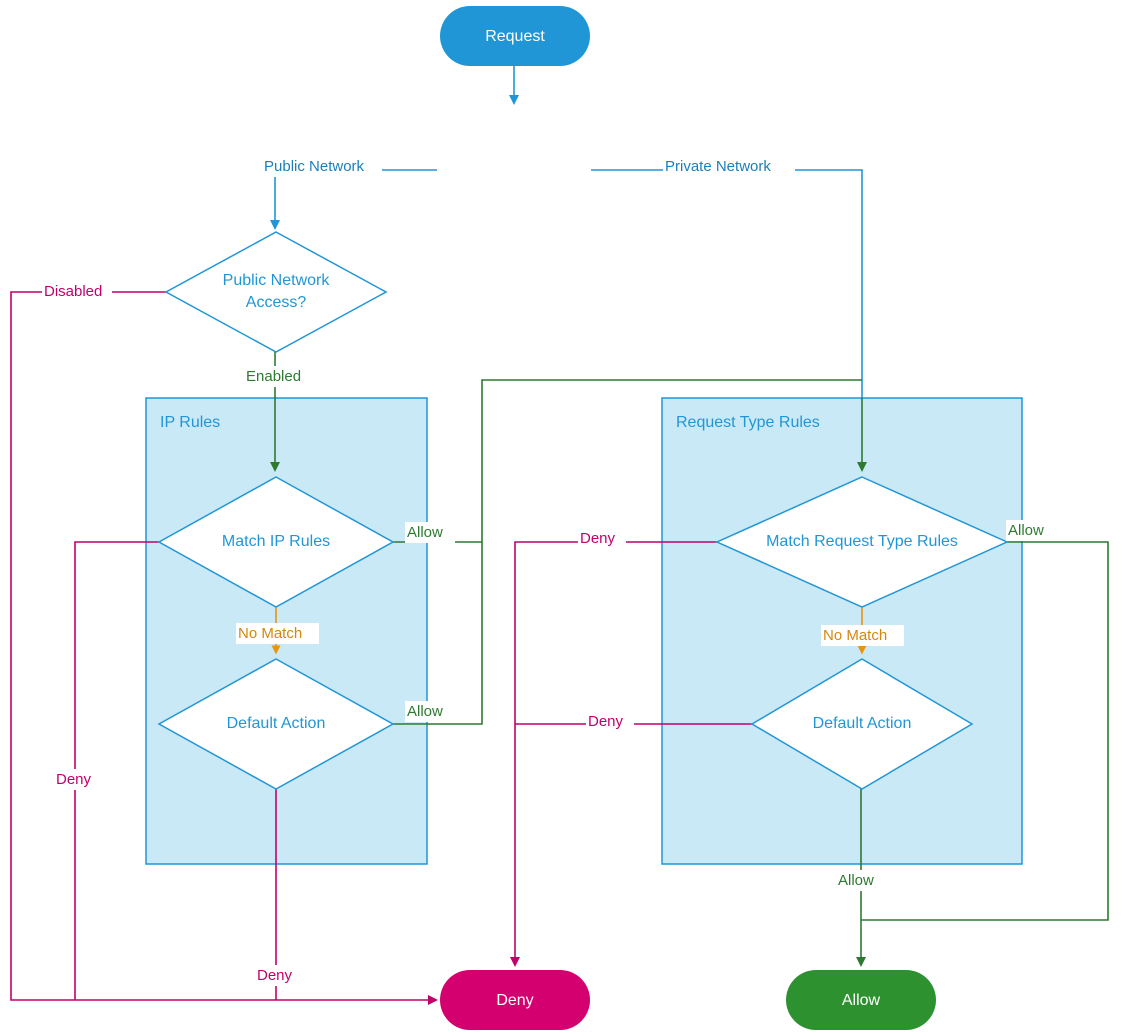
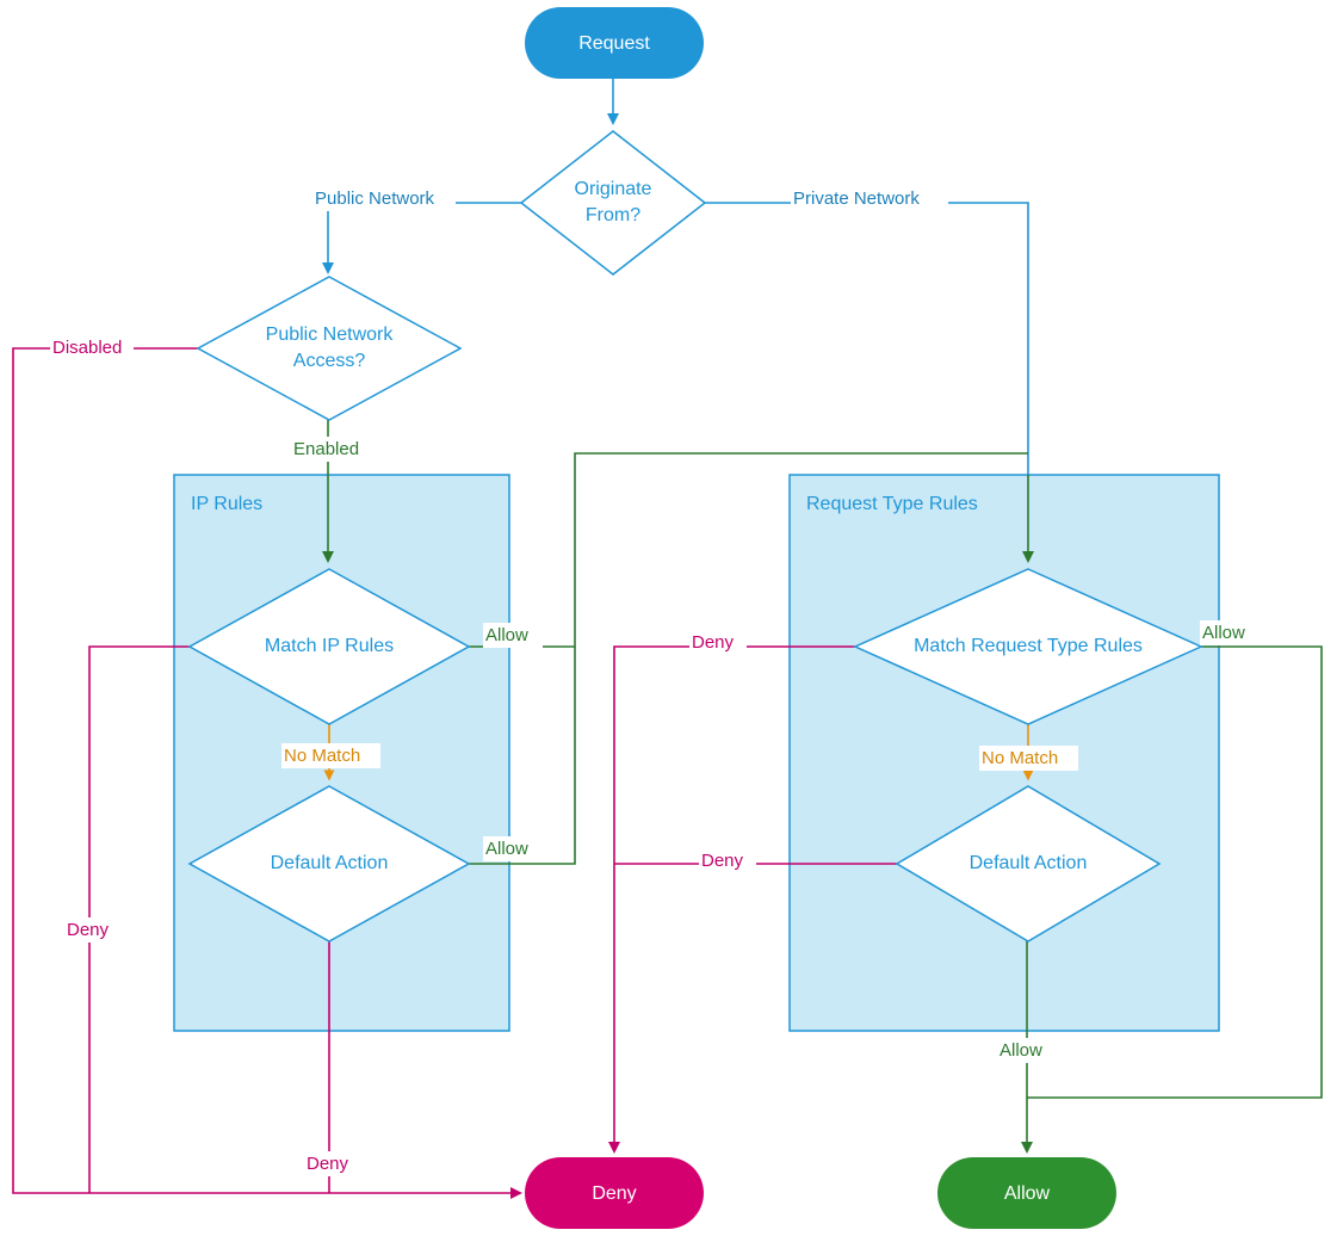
  IP Rules
  Request Type Rules
+ Originate
+ From?
  Public Network
  Access?
  Match IP Rules
  Default Action
  Match Request Type Rules
  Default Action
  Request
  Deny
  Allow
  Public Network
  Private Network
  Disabled
  Enabled
  Allow
  Allow
  No Match
  Deny
  Deny
  Allow
  No Match
  Deny
  Deny
  Allow
